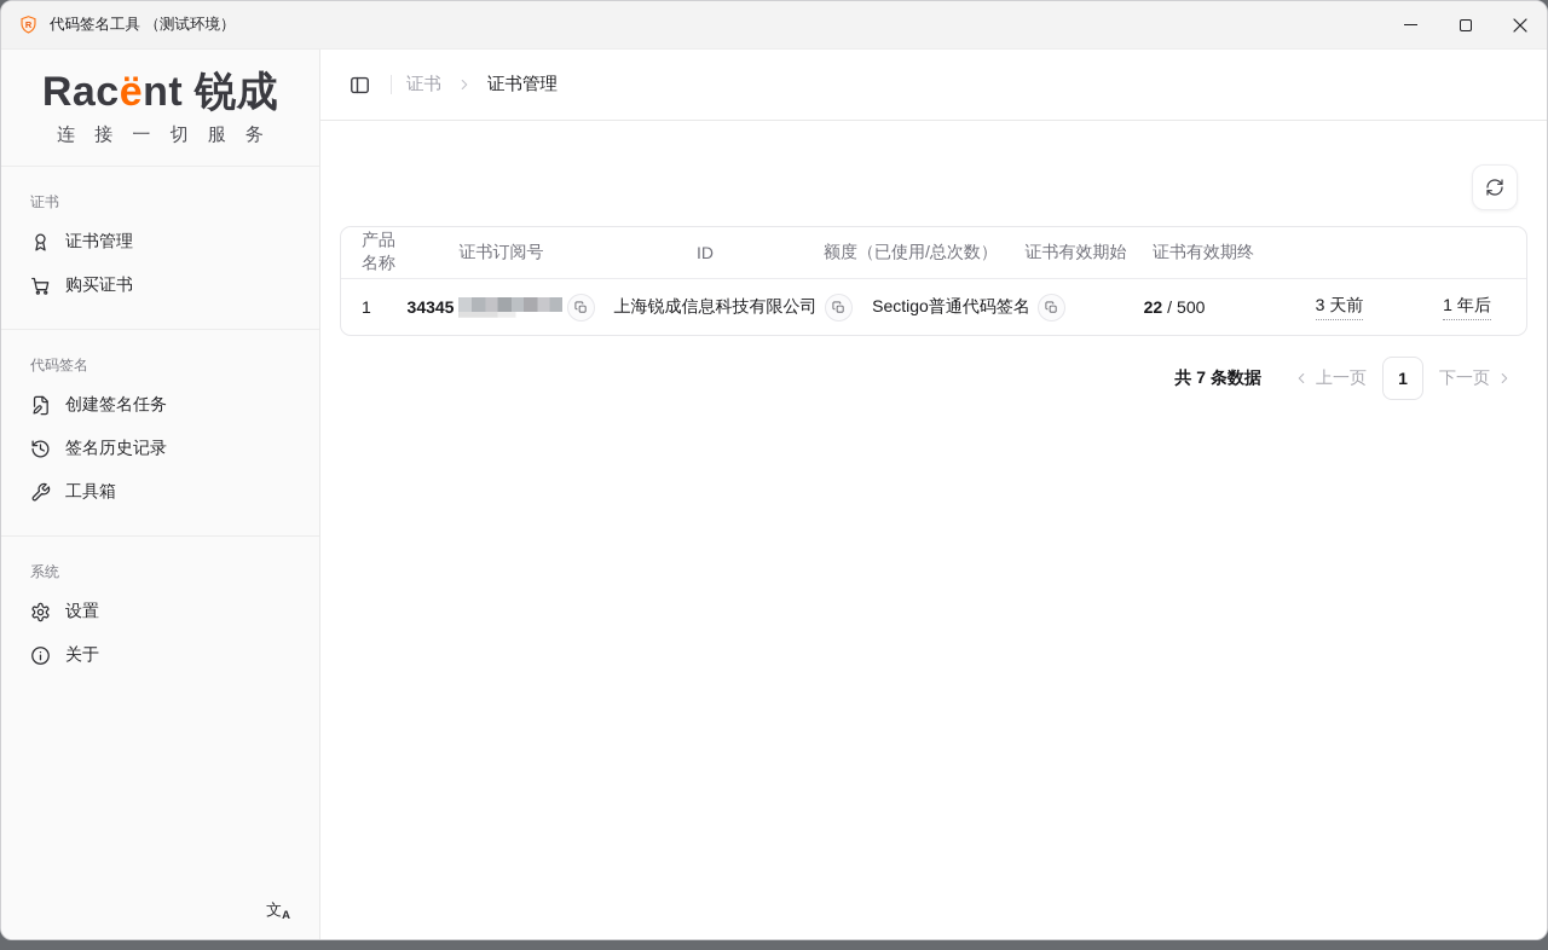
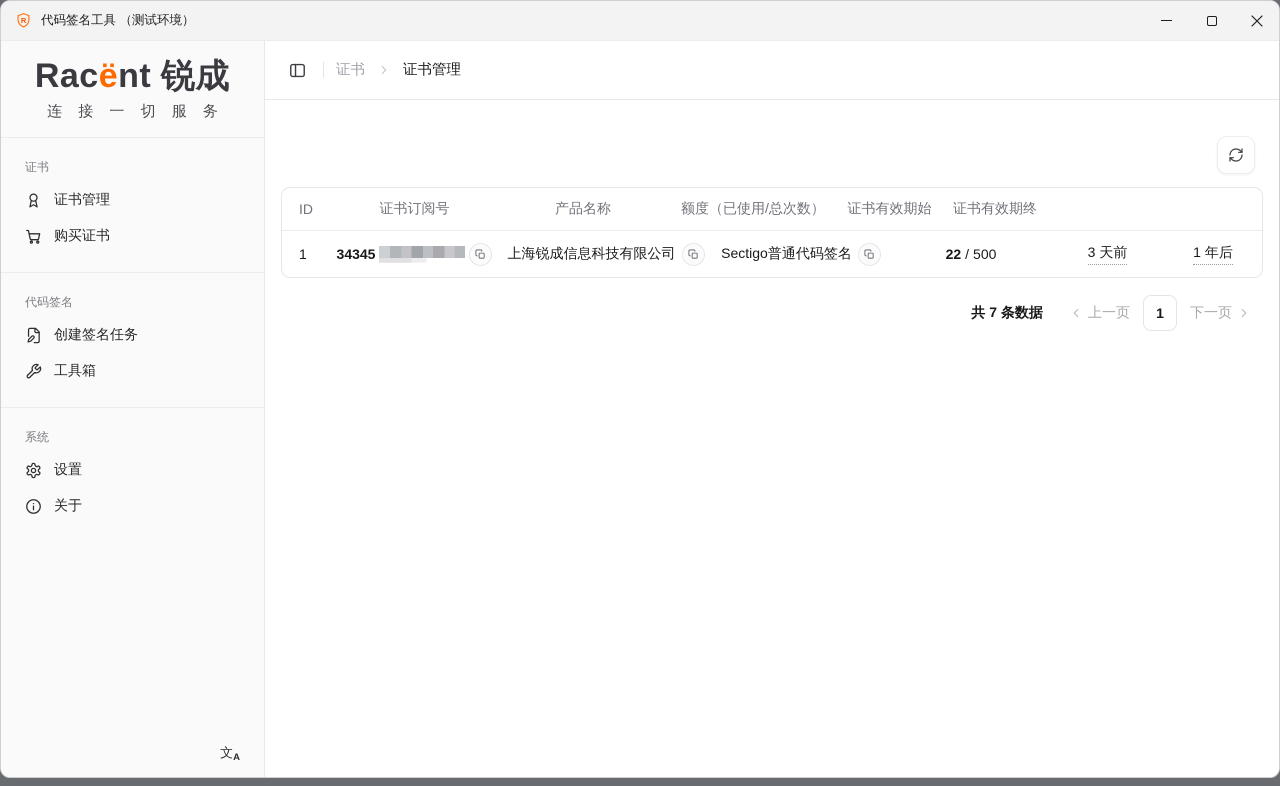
  R
  代码签名工具 （测试环境）
  Racënt 锐成
  连 接 一 切 服 务
  证书
  证书管理
  购买证书
  代码签名
  创建签名任务
- 签名历史记录
  工具箱
  系统
  设置
  关于
  文A
  证书
  证书管理
- 产品名称
+ ID
  证书订阅号
- ID
+ 产品名称
  额度（已使用/总次数）
  证书有效期始
  证书有效期终
  1
  34345
  上海锐成信息科技有限公司
  Sectigo普通代码签名
  22
  /
  500
  3 天前
  1 年后
  共 7 条数据
  上一页
  1
  下一页
